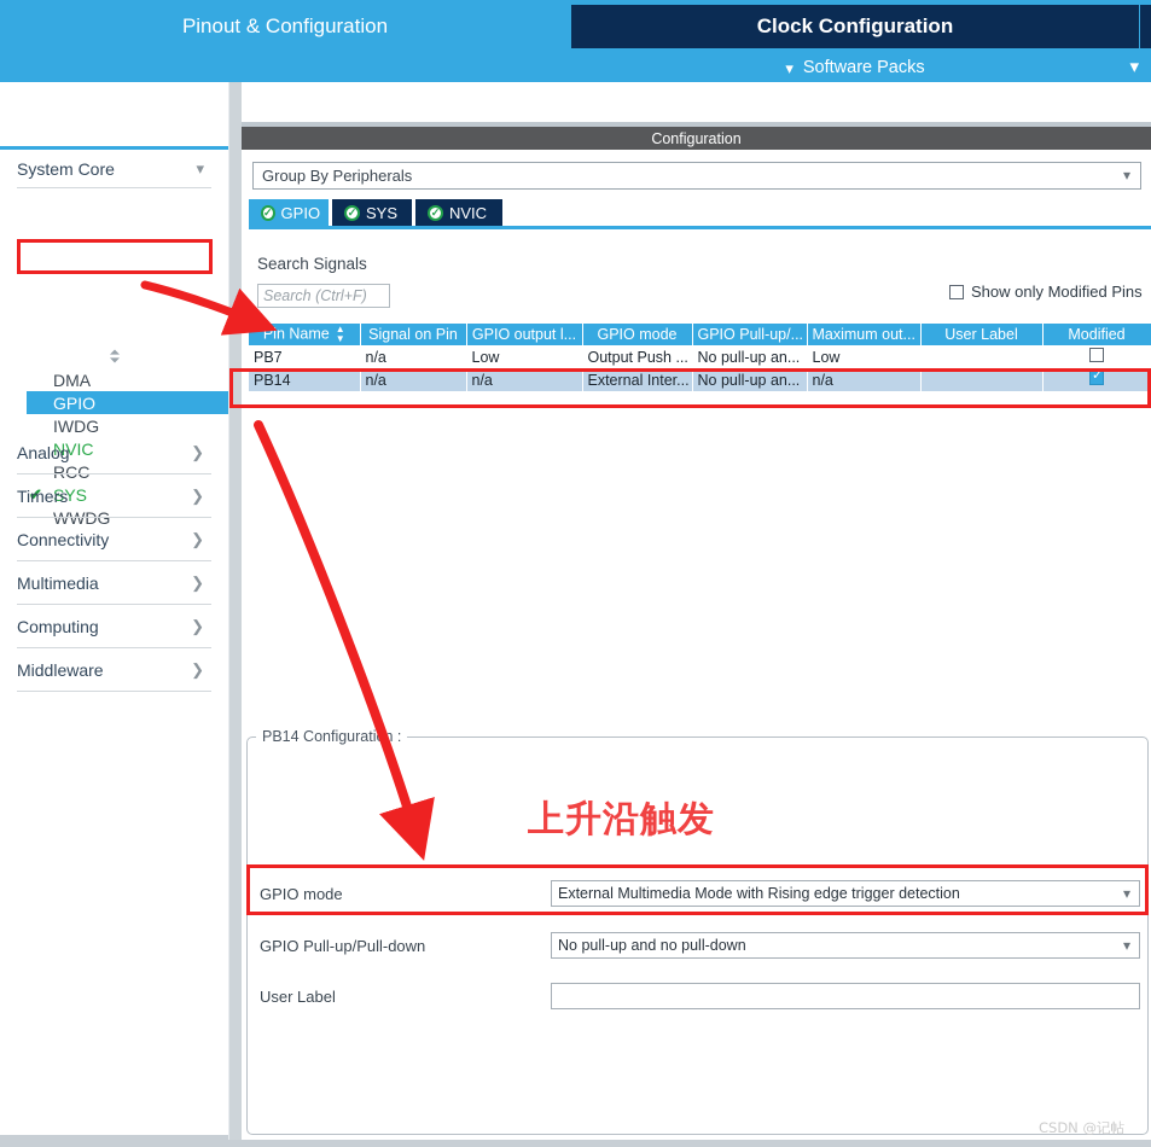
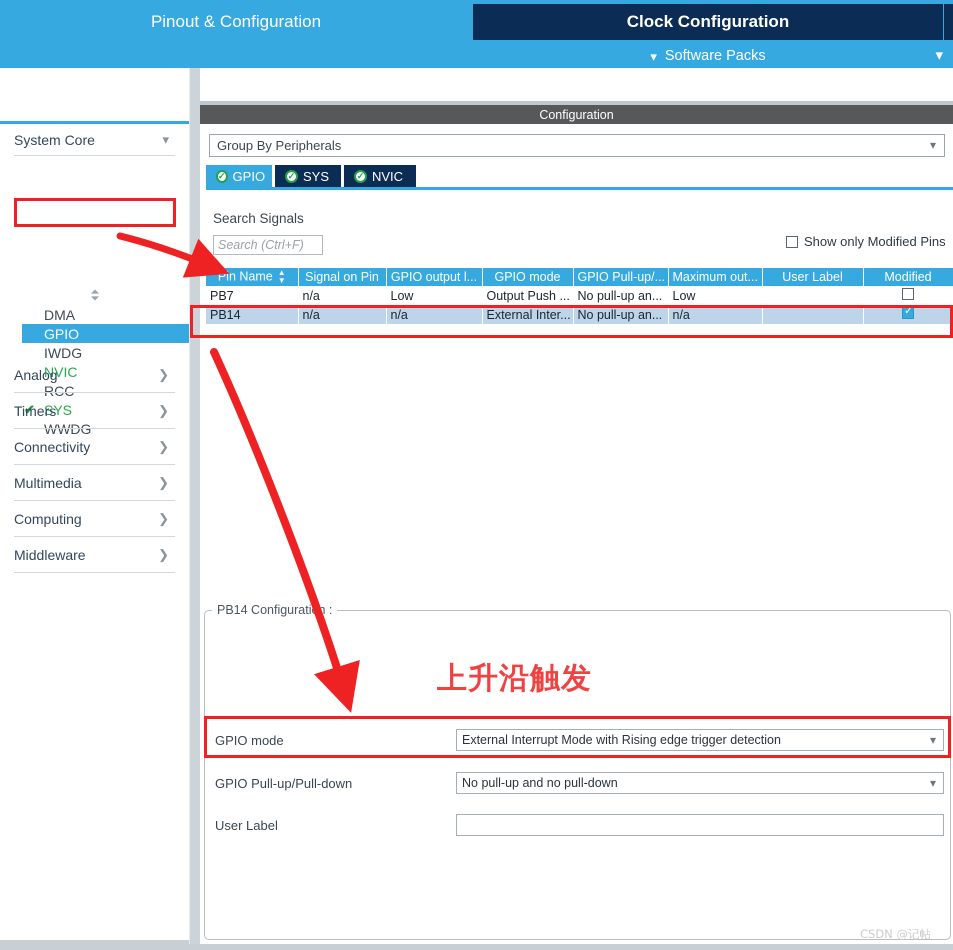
  Pinout & Configuration
  Clock Configuration
  ▾
  Software Packs
  ▾
  System Core
  ▾
  DMA
  GPIO
  IWDG
  NVIC
  RCC
  ✔
  SYS
  WWDG
  Analog
  ❯
  Timers
  ❯
  Connectivity
  ❯
  Multimedia
  ❯
  Computing
  ❯
  Middleware
  ❯
  Configuration
  Group By Peripherals
  ▾
  ✓
  GPIO
  ✓
  SYS
  ✓
  NVIC
  Search Signals
  Search (Ctrl+F)
  Show only Modified Pins
  Pin Name ▲▼	Signal on Pin	GPIO output l...	GPIO mode	GPIO Pull-up/...	Maximum out...	User Label	Modified
  PB7	n/a	Low	Output Push ...	No pull-up an...	Low
  PB14	n/a	n/a	External Inter...	No pull-up an...	n/a
  GPIO mode
- External Multimedia Mode with Rising edge trigger detection
+ External Interrupt Mode with Rising edge trigger detection
  ▾
  GPIO Pull-up/Pull-down
  No pull-up and no pull-down
  ▾
  User Label
  PB14 Configuratin :
  上升沿触发
  CSDN @记帖
